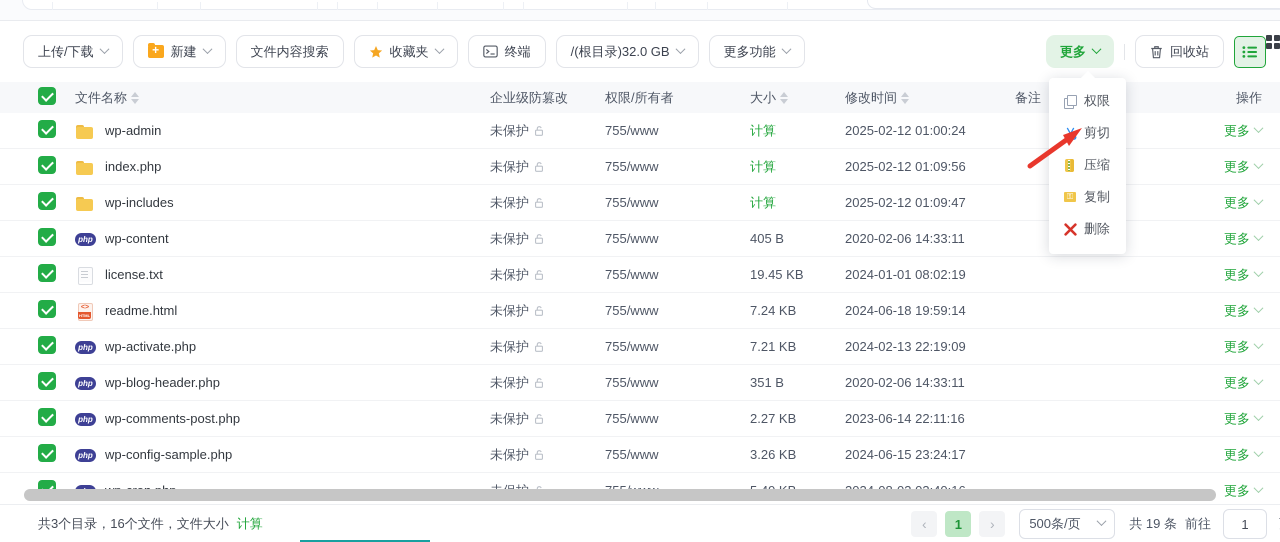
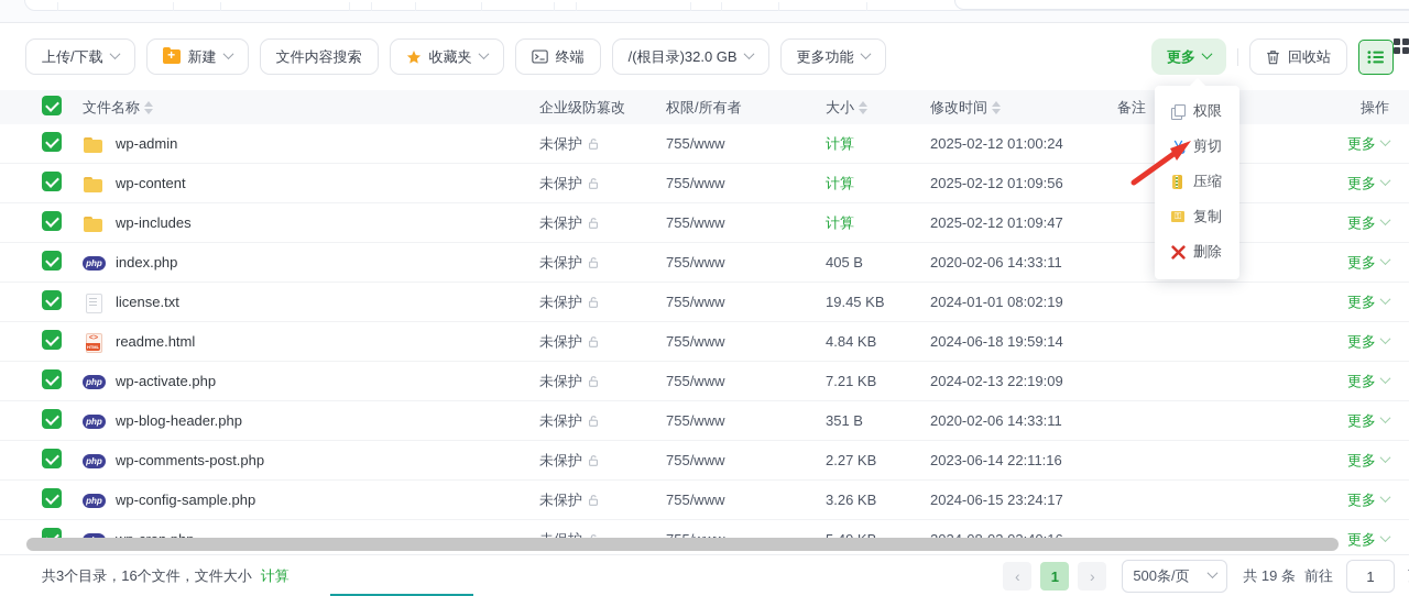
  上传/下载
  新建
  文件内容搜索
  收藏夹
  终端
  /(根目录)32.0 GB
  更多功能
  更多
  回收站
  文件名称
  企业级防篡改
  权限/所有者
  大小
  修改时间
  备注
  操作
  wp-admin
  未保护
  755/www
  计算
  2025-02-12 01:00:24
  更多
- index.php
+ wp-content
  未保护
  755/www
  计算
  2025-02-12 01:09:56
  更多
  wp-includes
  未保护
  755/www
  计算
  2025-02-12 01:09:47
  更多
- wp-content
+ index.php
  未保护
  755/www
  405 B
  2020-02-06 14:33:11
  更多
  license.txt
  未保护
  755/www
  19.45 KB
  2024-01-01 08:02:19
  更多
  readme.html
  未保护
  755/www
- 7.24 KB
+ 4.84 KB
  2024-06-18 19:59:14
  更多
  wp-activate.php
  未保护
  755/www
  7.21 KB
  2024-02-13 22:19:09
  更多
  wp-blog-header.php
  未保护
  755/www
  351 B
  2020-02-06 14:33:11
  更多
  wp-comments-post.php
  未保护
  755/www
  2.27 KB
  2023-06-14 22:11:16
  更多
  wp-config-sample.php
  未保护
  755/www
  3.26 KB
  2024-06-15 23:24:17
  更多
  更多
  权限
  剪切
  压缩
  复制
  删除
  共3个目录，16个文件，文件大小
  计算
  ‹
  1
  ›
  500条/页
  共 19 条
  前往
  1
